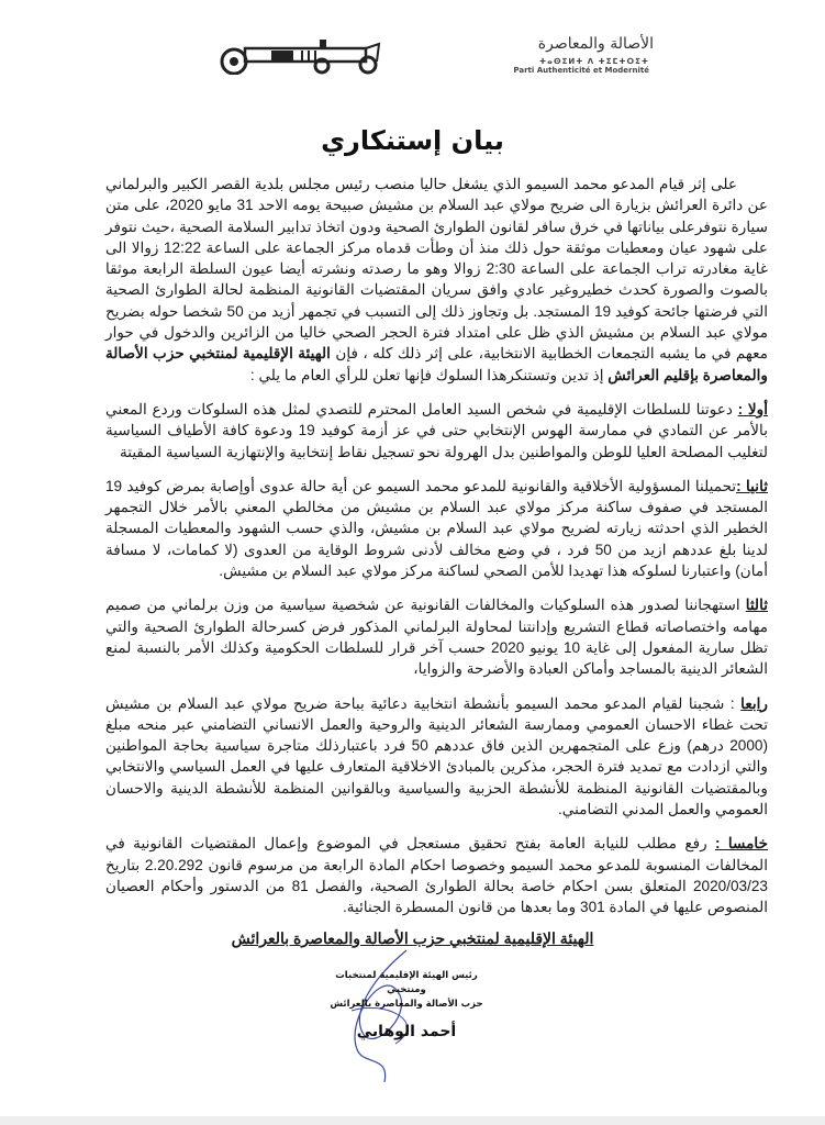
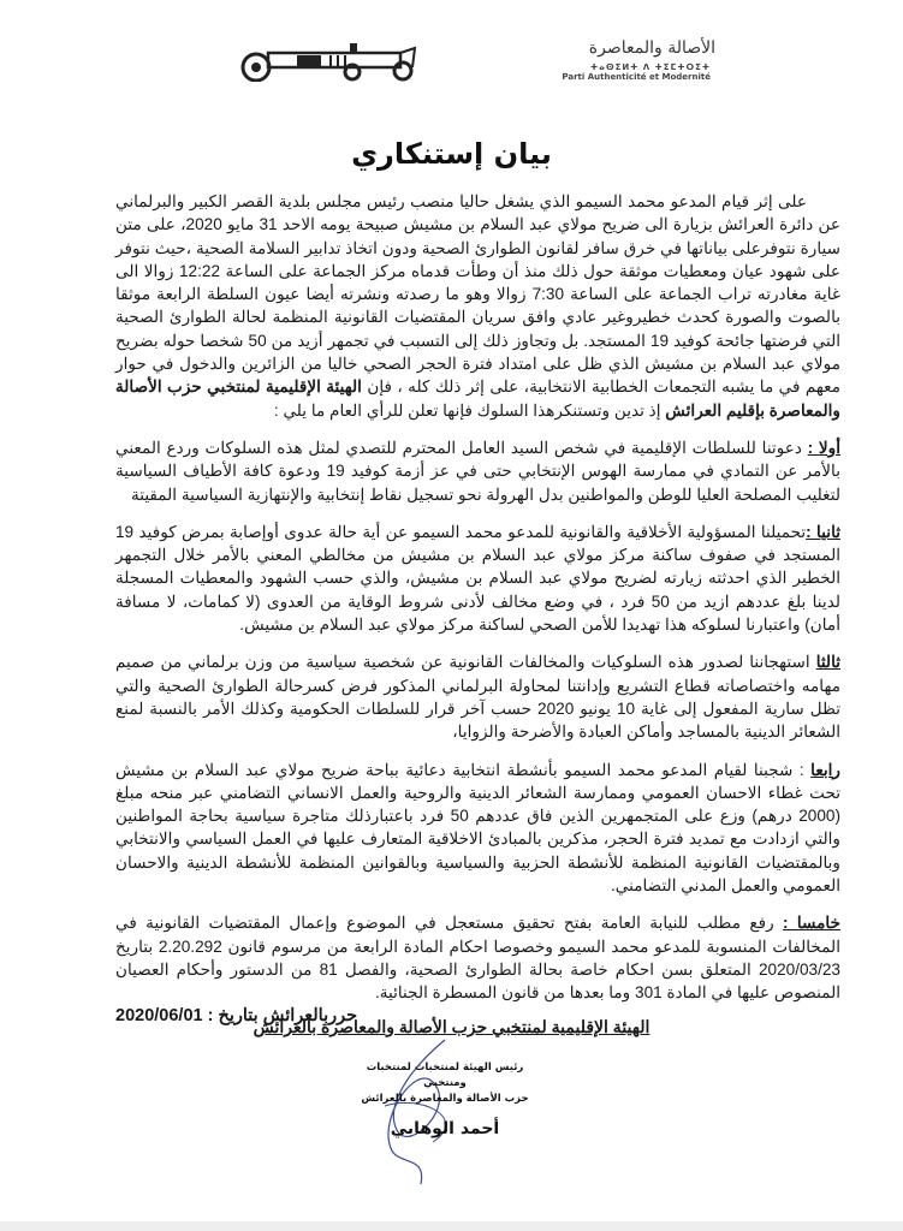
  الأصالة والمعاصرة
  ⵜⴰⵙⵉⵍⵜ ⴷ ⵜⵉⵎⵜⵔⵉⵜ
  Parti Authenticité et Modernité
  بيان إستنكاري
- على إثر قيام المدعو محمد السيمو الذي يشغل حاليا منصب رئيس مجلس بلدية القصر الكبير والبرلماني عن دائرة العرائش بزيارة الى ضريح مولاي عبد السلام بن مشيش صبيحة يومه الاحد 31 مايو 2020، على متن سيارة نتوفرعلى بياناتها في خرق سافر لقانون الطوارئ الصحية ودون اتخاذ تدابير السلامة الصحية ،حيث نتوفر على شهود عيان ومعطيات موثقة حول ذلك منذ أن وطأت قدماه مركز الجماعة على الساعة 12:22 زوالا الى غاية مغادرته تراب الجماعة على الساعة 2:30 زوالا وهو ما رصدته ونشرته أيضا عيون السلطة الرابعة موثقا بالصوت والصورة كحدث خطيروغير عادي وافق سريان المقتضيات القانونية المنظمة لحالة الطوارئ الصحية التي فرضتها جائحة كوفيد 19 المستجد. بل وتجاوز ذلك إلى التسبب في تجمهر أزيد من 50 شخصا حوله بضريح مولاي عبد السلام بن مشيش الذي ظل على امتداد فترة الحجر الصحي خاليا من الزائرين والدخول في حوار معهم في ما يشبه التجمعات الخطابية الانتخابية، على إثر ذلك كله ، فإن الهيئة الإقليمية لمنتخبي حزب الأصالة والمعاصرة بإقليم العرائش إذ تدين وتستنكرهذا السلوك فإنها تعلن للرأي العام ما يلي :
+ على إثر قيام المدعو محمد السيمو الذي يشغل حاليا منصب رئيس مجلس بلدية القصر الكبير والبرلماني عن دائرة العرائش بزيارة الى ضريح مولاي عبد السلام بن مشيش صبيحة يومه الاحد 31 مايو 2020، على متن سيارة نتوفرعلى بياناتها في خرق سافر لقانون الطوارئ الصحية ودون اتخاذ تدابير السلامة الصحية ،حيث نتوفر على شهود عيان ومعطيات موثقة حول ذلك منذ أن وطأت قدماه مركز الجماعة على الساعة 12:22 زوالا الى غاية مغادرته تراب الجماعة على الساعة 7:30 زوالا وهو ما رصدته ونشرته أيضا عيون السلطة الرابعة موثقا بالصوت والصورة كحدث خطيروغير عادي وافق سريان المقتضيات القانونية المنظمة لحالة الطوارئ الصحية التي فرضتها جائحة كوفيد 19 المستجد. بل وتجاوز ذلك إلى التسبب في تجمهر أزيد من 50 شخصا حوله بضريح مولاي عبد السلام بن مشيش الذي ظل على امتداد فترة الحجر الصحي خاليا من الزائرين والدخول في حوار معهم في ما يشبه التجمعات الخطابية الانتخابية، على إثر ذلك كله ، فإن الهيئة الإقليمية لمنتخبي حزب الأصالة والمعاصرة بإقليم العرائش إذ تدين وتستنكرهذا السلوك فإنها تعلن للرأي العام ما يلي :
  أولا : دعوتنا للسلطات الإقليمية في شخص السيد العامل المحترم للتصدي لمثل هذه السلوكات وردع المعني بالأمر عن التمادي في ممارسة الهوس الإنتخابي حتى في عز أزمة كوفيد 19 ودعوة كافة الأطياف السياسية لتغليب المصلحة العليا للوطن والمواطنين بدل الهرولة نحو تسجيل نقاط إنتخابية والإنتهازية السياسية المقيتة
  ثانيا :تحميلنا المسؤولية الأخلاقية والقانونية للمدعو محمد السيمو عن أية حالة عدوى أوإصابة بمرض كوفيد 19 المستجد في صفوف ساكنة مركز مولاي عبد السلام بن مشيش من مخالطي المعني بالأمر خلال التجمهر الخطير الذي احدثته زيارته لضريح مولاي عبد السلام بن مشيش، والذي حسب الشهود والمعطيات المسجلة لدينا بلغ عددهم ازيد من 50 فرد ، في وضع مخالف لأدنى شروط الوقاية من العدوى (لا كمامات، لا مسافة أمان) واعتبارنا لسلوكه هذا تهديدا للأمن الصحي لساكنة مركز مولاي عبد السلام بن مشيش.
  ثالثا استهجاننا لصدور هذه السلوكيات والمخالفات القانونية عن شخصية سياسية من وزن برلماني من صميم مهامه واختصاصاته قطاع التشريع وإدانتنا لمحاولة البرلماني المذكور فرض كسرحالة الطوارئ الصحية والتي تظل سارية المفعول إلى غاية 10 يونيو 2020 حسب آخر قرار للسلطات الحكومية وكذلك الأمر بالنسبة لمنع الشعائر الدينية بالمساجد وأماكن العبادة والأضرحة والزوايا،
  رابعا : شجبنا لقيام المدعو محمد السيمو بأنشطة انتخابية دعائية بباحة ضريح مولاي عبد السلام بن مشيش تحت غطاء الاحسان العمومي وممارسة الشعائر الدينية والروحية والعمل الانساني التضامني عبر منحه مبلغ (2000 درهم) وزع على المتجمهرين الذين فاق عددهم 50 فرد باعتبارذلك متاجرة سياسية بحاجة المواطنين والتي ازدادت مع تمديد فترة الحجر، مذكرين بالمبادئ الاخلاقية المتعارف عليها في العمل السياسي والانتخابي وبالمقتضيات القانونية المنظمة للأنشطة الحزبية والسياسية وبالقوانين المنظمة للأنشطة الدينية والاحسان العمومي والعمل المدني التضامني.
  خامسا : رفع مطلب للنيابة العامة بفتح تحقيق مستعجل في الموضوع وإعمال المقتضيات القانونية في المخالفات المنسوبة للمدعو محمد السيمو وخصوصا احكام المادة الرابعة من مرسوم قانون 2.20.292 بتاريخ 2020/03/23 المتعلق بسن احكام خاصة بحالة الطوارئ الصحية، والفصل 81 من الدستور وأحكام العصيان المنصوص عليها في المادة 301 وما بعدها من قانون المسطرة الجنائية.
+ حرربالعرائش بتاريخ : 2020/06/01
  الهيئة الإقليمية لمنتخبي حزب الأصالة والمعاصرة بالعرائش
- رئيس الهيئة الإقليمية لمنتخبات ومنتخبي
+ رئيس الهيئة لمنتخبات لمنتخبات ومنتخبي
  حزب الأصالة والمعاصرة بالعرائش
  أحمد الوهابي
